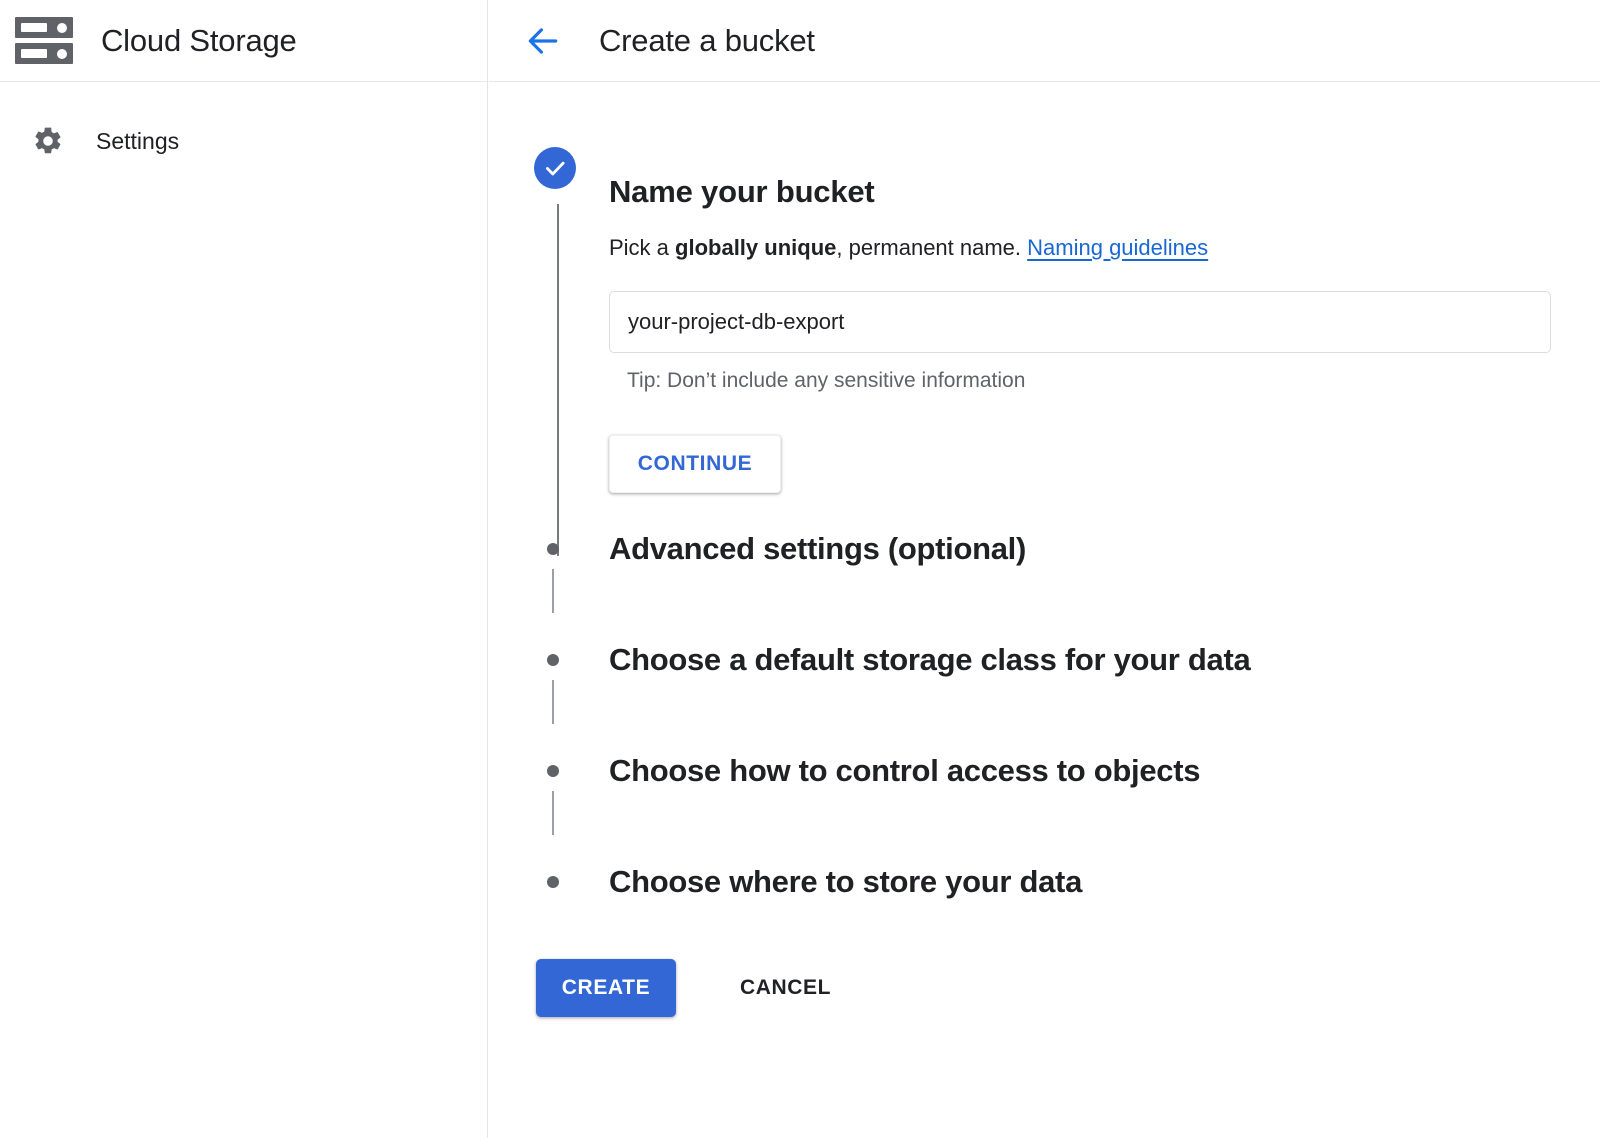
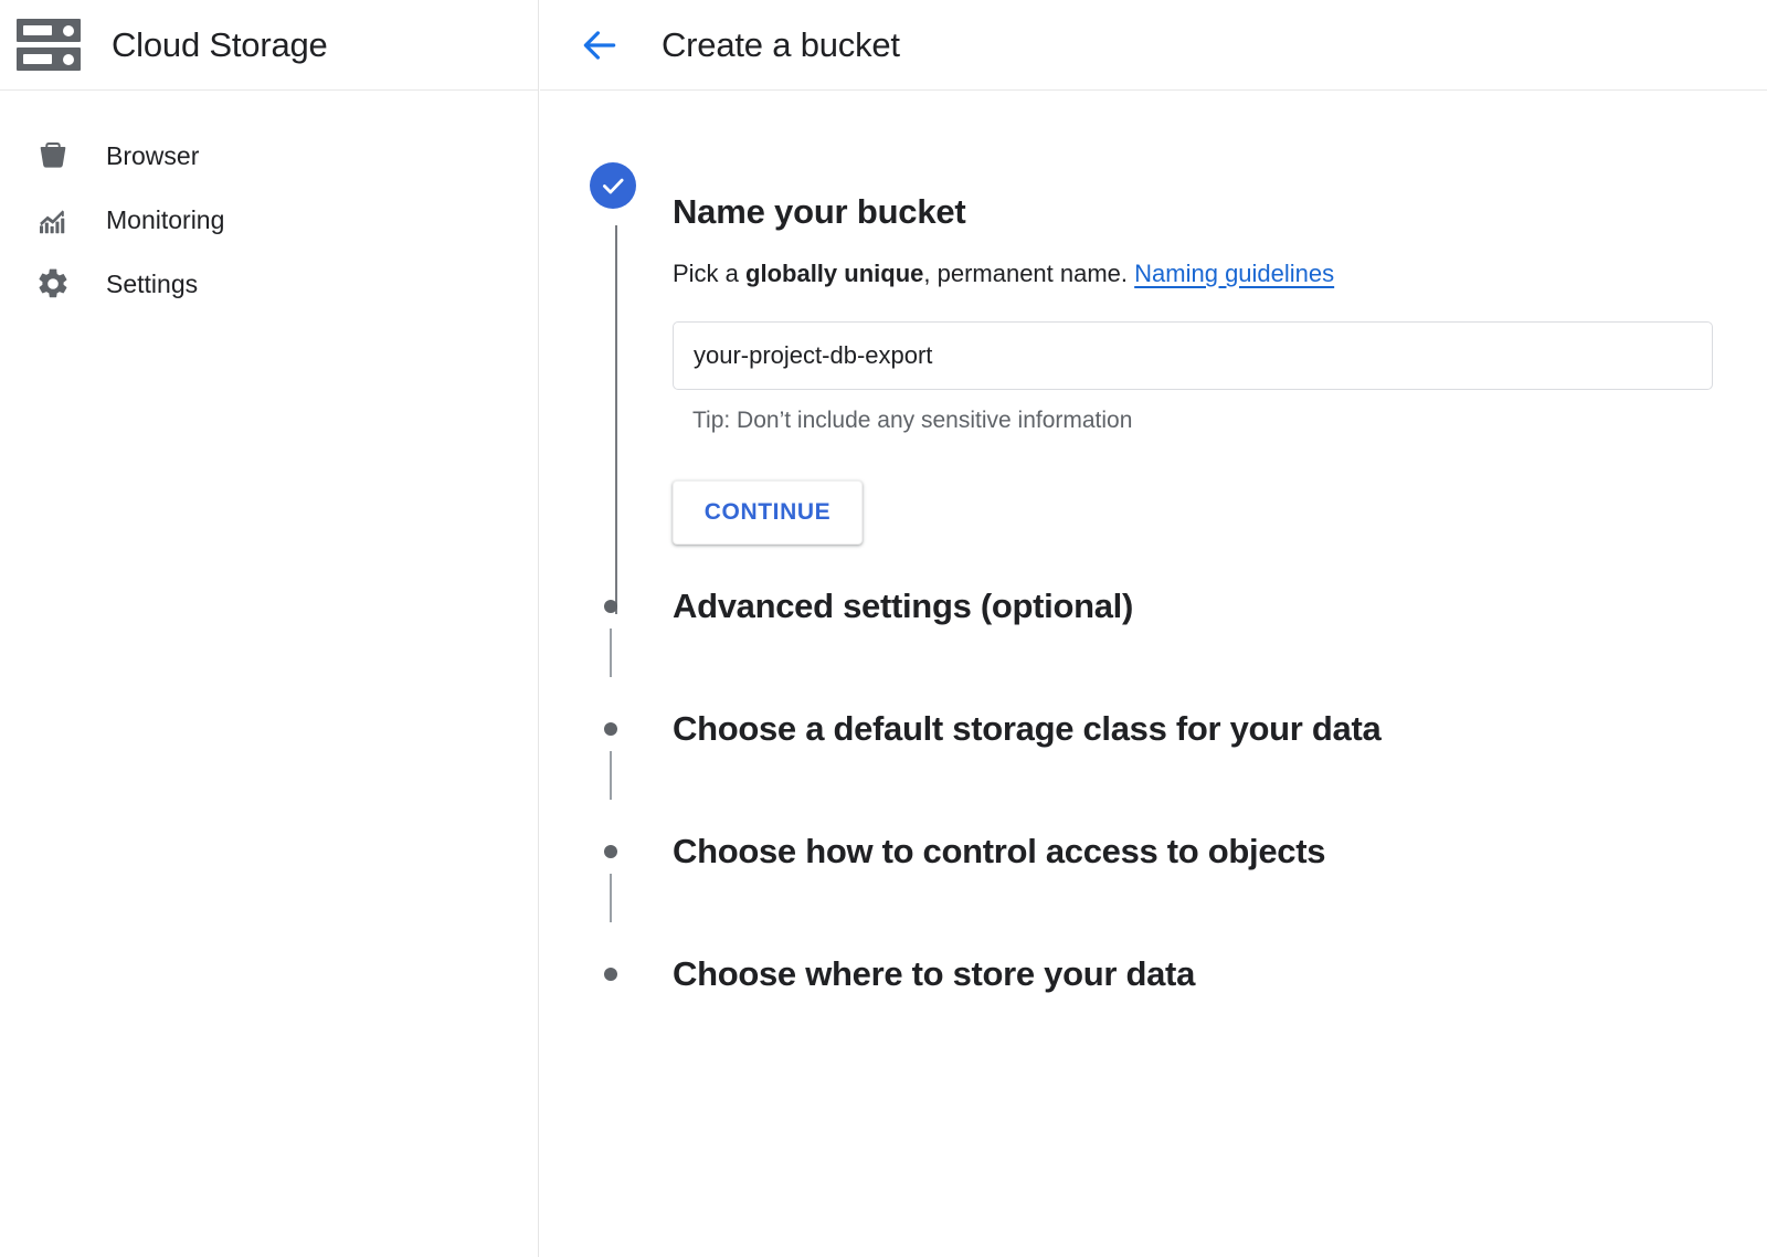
  Cloud Storage
+ Browser
+ Monitoring
  Settings
  Create a bucket
  Name your bucket
  Pick a globally unique, permanent name. Naming guidelines
  your-project-db-export
  Tip: Don’t include any sensitive information
  CONTINUE
  Advanced settings (optional)
  Choose a default storage class for your data
  Choose how to control access to objects
  Choose where to store your data
- CREATE
- CANCEL
